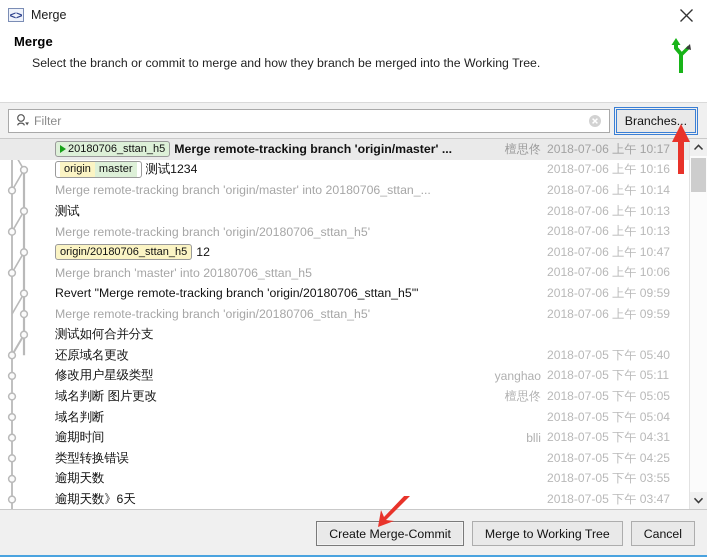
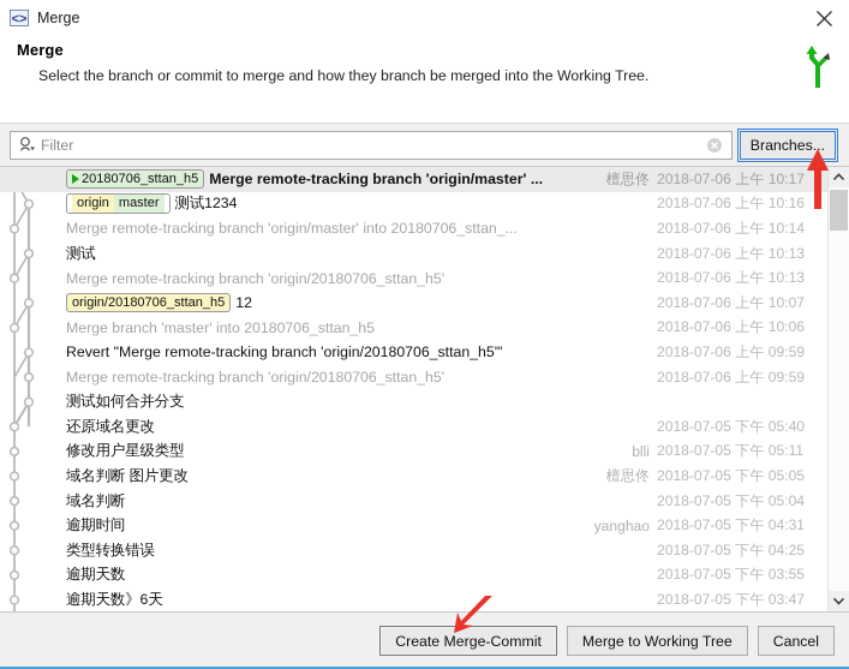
  <>
  Merge
  Merge
  Select the branch or commit to merge and how they branch be merged into the Working Tree.
  Filter
  Branches...
  20180706_sttan_h5
  Merge remote-tracking branch 'origin/master' ...
  檀思佟
  2018-07-06 上午 10:17
  origin
  master
  测试1234
  2018-07-06 上午 10:16
  Merge remote-tracking branch 'origin/master' into 20180706_sttan_...
  2018-07-06 上午 10:14
  测试
  2018-07-06 上午 10:13
  Merge remote-tracking branch 'origin/20180706_sttan_h5'
  2018-07-06 上午 10:13
  origin/20180706_sttan_h5
  12
- 2018-07-06 上午 10:47
+ 2018-07-06 上午 10:07
  Merge branch 'master' into 20180706_sttan_h5
  2018-07-06 上午 10:06
  Revert "Merge remote-tracking branch 'origin/20180706_sttan_h5'"
  2018-07-06 上午 09:59
  Merge remote-tracking branch 'origin/20180706_sttan_h5'
  2018-07-06 上午 09:59
  测试如何合并分支
  还原域名更改
  2018-07-05 下午 05:40
  修改用户星级类型
- yanghao
+ blli
  2018-07-05 下午 05:11
  域名判断 图片更改
  檀思佟
  2018-07-05 下午 05:05
  域名判断
  2018-07-05 下午 05:04
  逾期时间
- blli
+ yanghao
  2018-07-05 下午 04:31
  类型转换错误
  2018-07-05 下午 04:25
  逾期天数
  2018-07-05 下午 03:55
  逾期天数》6天
  2018-07-05 下午 03:47
  Create Merge-Commit
  Merge to Working Tree
  Cancel
